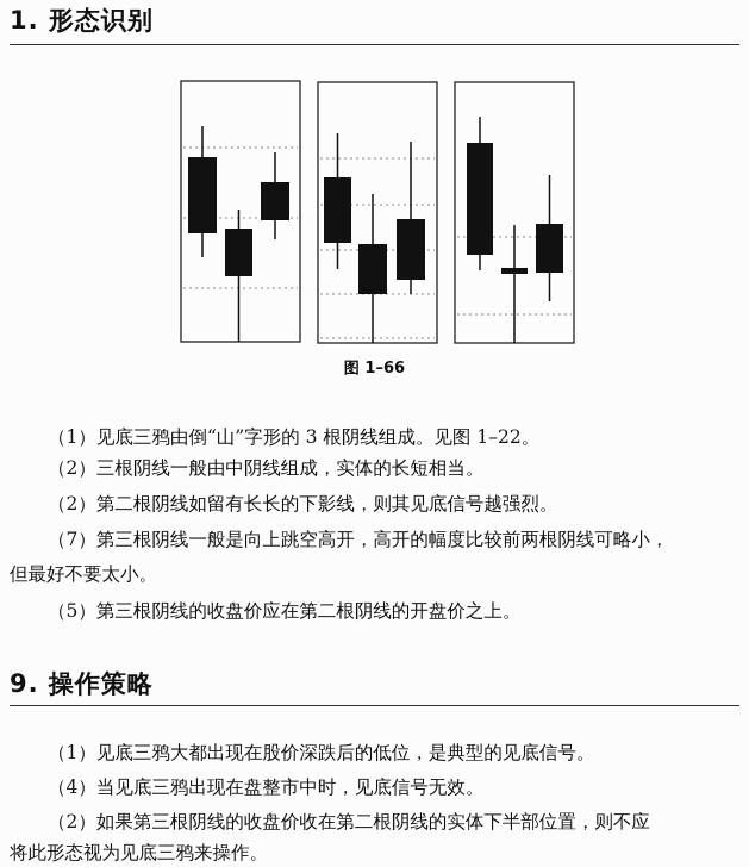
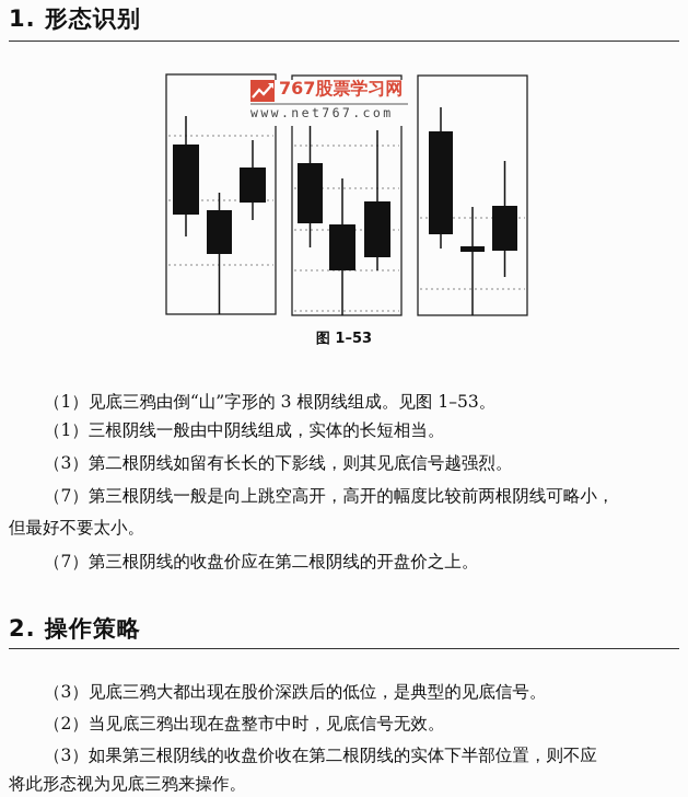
  1. 形态识别
+ 767股票学习网
+ www.net767.com
- 图 1–66
+ 图 1–53
- （1）见底三鸦由倒“山”字形的 3 根阴线组成。见图 1–22。
+ （1）见底三鸦由倒“山”字形的 3 根阴线组成。见图 1–53。
- （2）三根阴线一般由中阴线组成，实体的长短相当。
+ （1）三根阴线一般由中阴线组成，实体的长短相当。
- （2）第二根阴线如留有长长的下影线，则其见底信号越强烈。
+ （3）第二根阴线如留有长长的下影线，则其见底信号越强烈。
  （7）第三根阴线一般是向上跳空高开，高开的幅度比较前两根阴线可略小，
  但最好不要太小。
- （5）第三根阴线的收盘价应在第二根阴线的开盘价之上。
+ （7）第三根阴线的收盘价应在第二根阴线的开盘价之上。
- 9. 操作策略
+ 2. 操作策略
- （1）见底三鸦大都出现在股价深跌后的低位，是典型的见底信号。
+ （3）见底三鸦大都出现在股价深跌后的低位，是典型的见底信号。
- （4）当见底三鸦出现在盘整市中时，见底信号无效。
+ （2）当见底三鸦出现在盘整市中时，见底信号无效。
- （2）如果第三根阴线的收盘价收在第二根阴线的实体下半部位置，则不应
+ （3）如果第三根阴线的收盘价收在第二根阴线的实体下半部位置，则不应
  将此形态视为见底三鸦来操作。
